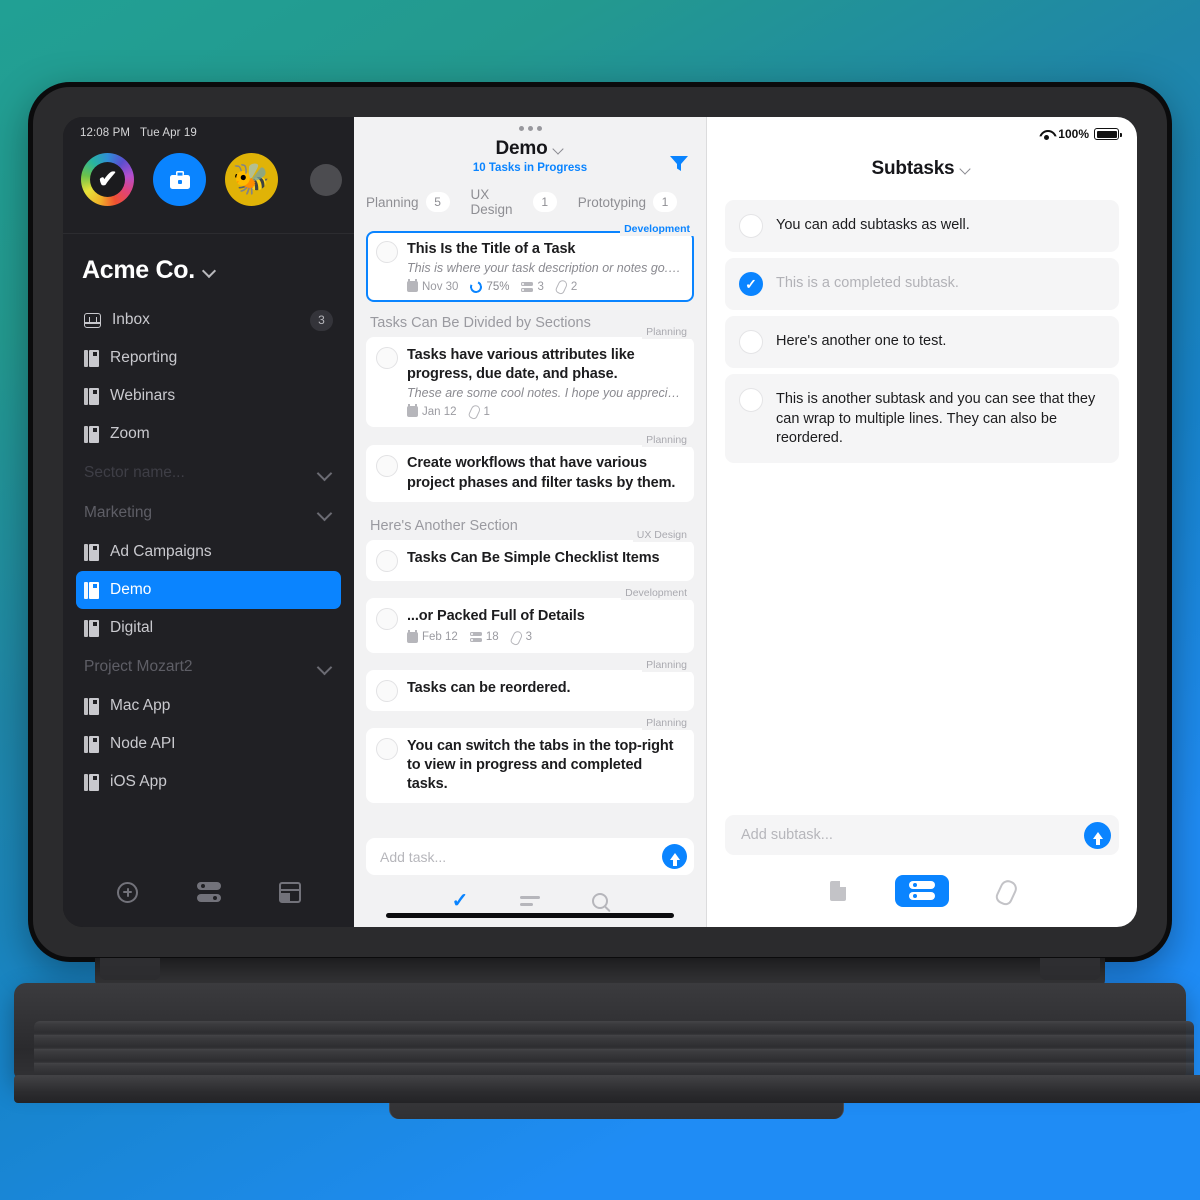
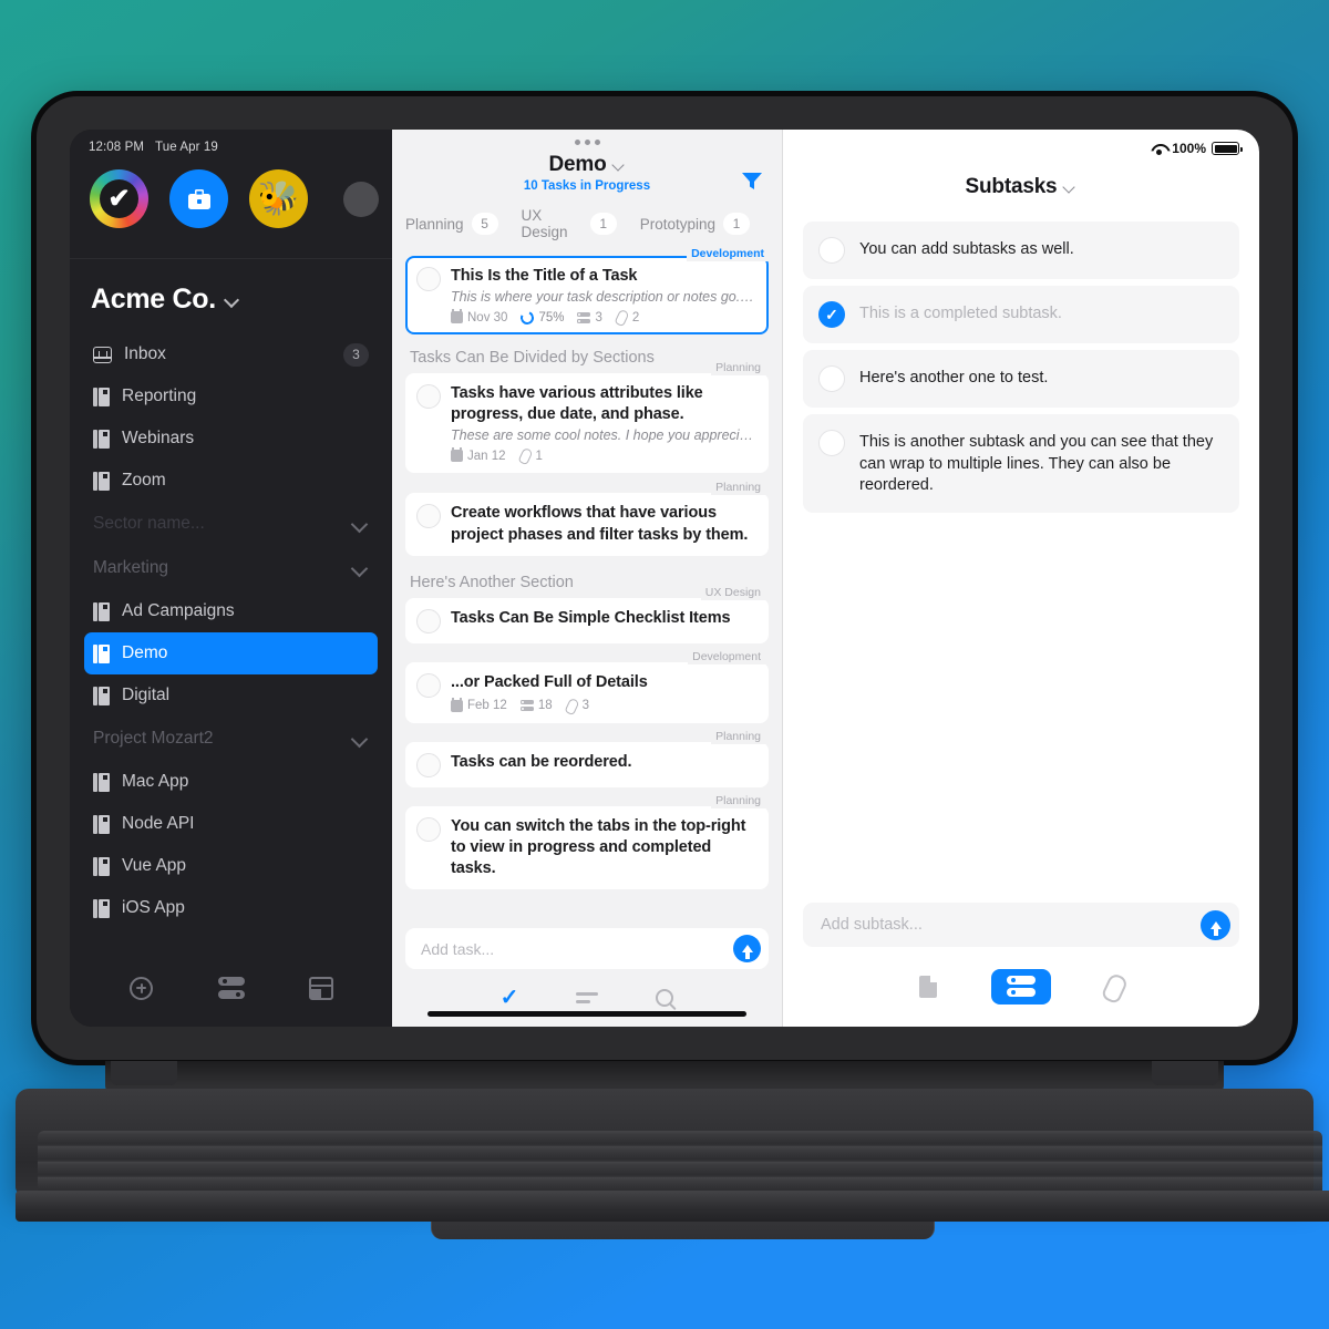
  12:08 PM
  Tue Apr 19
  ✔
  🐝
  Acme Co.
  Inbox
  3
  Reporting
  Webinars
  Zoom
  Sector name...
  Marketing
  Ad Campaigns
  Demo
  Digital
  Project Mozart2
  Mac App
  Node API
+ Vue App
  iOS App
  Demo
  10 Tasks in Progress
  Planning
  5
  UX Design
  1
  Prototyping
  1
  Development
  This Is the Title of a Task
  This is where your task description or notes go. T..
  Nov 30
  75%
  3
  2
  Tasks Can Be Divided by Sections
  Planning
  Tasks have various attributes like progress, due date, and phase.
  These are some cool notes. I hope you appreciate
  Jan 12
  1
  Planning
  Create workflows that have various project phases and filter tasks by them.
  Here's Another Section
  UX Design
  Tasks Can Be Simple Checklist Items
  Development
  ...or Packed Full of Details
  Feb 12
  18
  3
  Planning
  Tasks can be reordered.
  Planning
  You can switch the tabs in the top-right to view in progress and completed tasks.
  Add task...
  ✓
  100%
  Subtasks
  You can add subtasks as well.
  ✓
  This is a completed subtask.
  Here's another one to test.
  This is another subtask and you can see that they can wrap to multiple lines. They can also be reordered.
  Add subtask...
